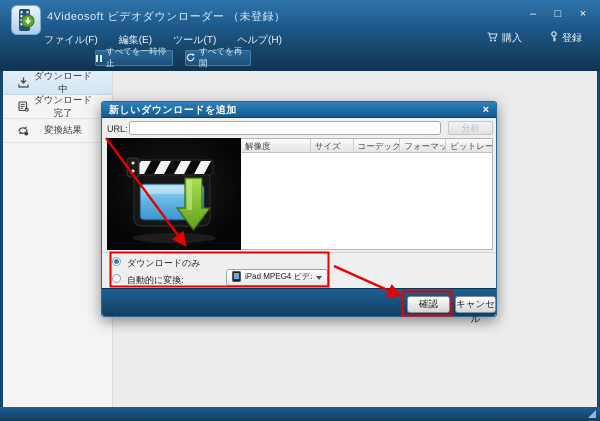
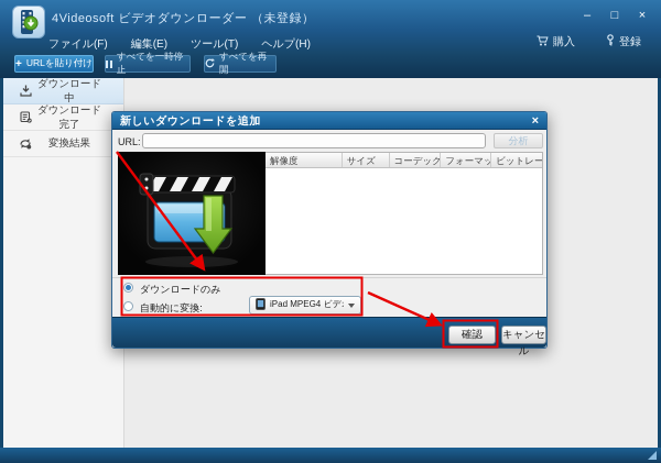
  4Videosoft ビデオダウンローダー （未登録）
  –
  □
  ×
  ファイル(F)
  編集(E)
  ツール(T)
  ヘルプ(H)
  購入
  登録
+ +
+ URLを貼り付け
  すべてを一時停止
  すべてを再開
  ダウンロード中
  ダウンロード完了
  変換結果
  新しいダウンロードを追加
  ×
  URL:
  分析
  解像度
  サイズ
  コーデック
  フォーマッ
  ビットレー
  ダウンロードのみ
  自動的に変換:
  確認
  キャンセル
